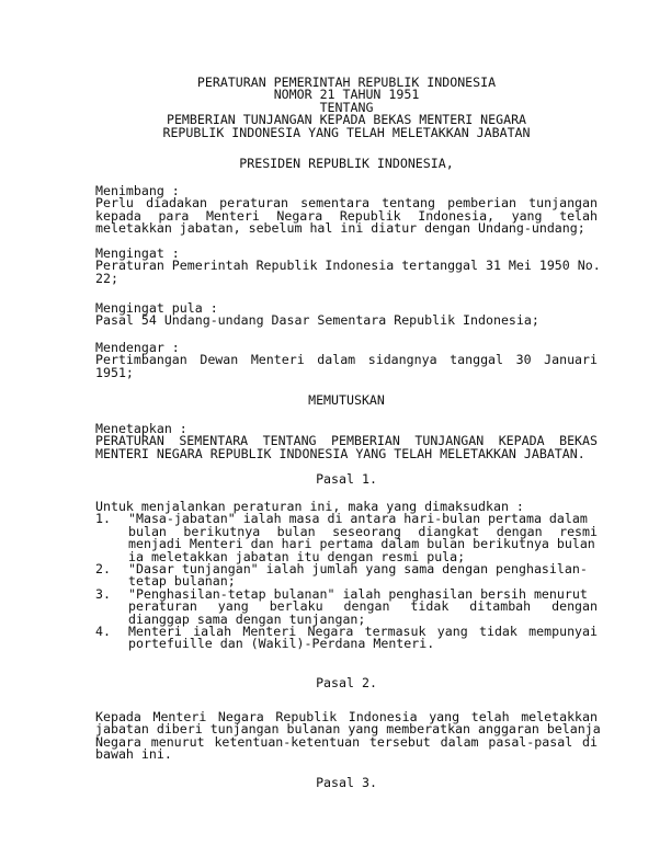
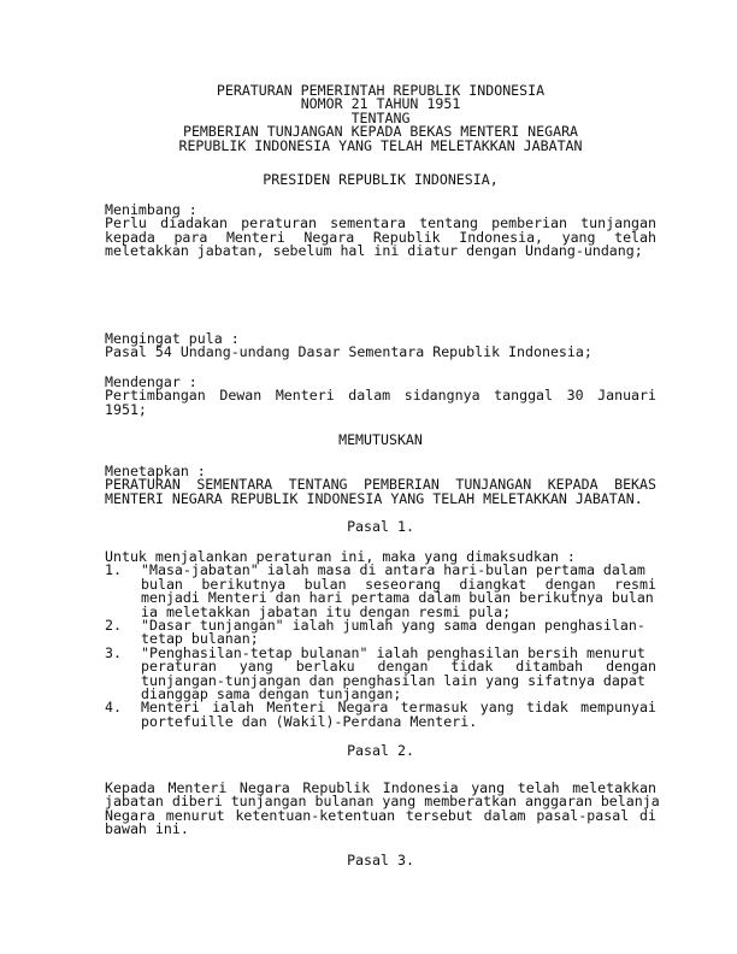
  PERATURAN PEMERINTAH REPUBLIK INDONESIA
  NOMOR 21 TAHUN 1951
  TENTANG
  PEMBERIAN TUNJANGAN KEPADA BEKAS MENTERI NEGARA
  REPUBLIK INDONESIA YANG TELAH MELETAKKAN JABATAN
  PRESIDEN REPUBLIK INDONESIA,
  Menimbang :
  Perlu diadakan peraturan sementara tentang pemberian tunjangan
  kepada para Menteri Negara Republik Indonesia, yang telah
  meletakkan jabatan, sebelum hal ini diatur dengan Undang-undang;
- Mengingat :
- Peraturan Pemerintah Republik Indonesia tertanggal 31 Mei 1950 No.
- 22;
  Mengingat pula :
  Pasal 54 Undang-undang Dasar Sementara Republik Indonesia;
  Mendengar :
  Pertimbangan Dewan Menteri dalam sidangnya tanggal 30 Januari
  1951;
  MEMUTUSKAN
  Menetapkan :
  PERATURAN SEMENTARA TENTANG PEMBERIAN TUNJANGAN KEPADA BEKAS
  MENTERI NEGARA REPUBLIK INDONESIA YANG TELAH MELETAKKAN JABATAN.
  Pasal 1.
  Untuk menjalankan peraturan ini, maka yang dimaksudkan :
  1.
  "Masa-jabatan" ialah masa di antara hari-bulan pertama dalam
  bulan berikutnya bulan seseorang diangkat dengan resmi
  menjadi Menteri dan hari pertama dalam bulan berikutnya bulan
  ia meletakkan jabatan itu dengan resmi pula;
  2.
  "Dasar tunjangan" ialah jumlah yang sama dengan penghasilan-
  tetap bulanan;
  3.
  "Penghasilan-tetap bulanan" ialah penghasilan bersih menurut
  peraturan yang berlaku dengan tidak ditambah dengan
+ tunjangan-tunjangan dan penghasilan lain yang sifatnya dapat
  dianggap sama dengan tunjangan;
  4.
  Menteri ialah Menteri Negara termasuk yang tidak mempunyai
  portefuille dan (Wakil)-Perdana Menteri.
  Pasal 2.
  Kepada Menteri Negara Republik Indonesia yang telah meletakkan
  jabatan diberi tunjangan bulanan yang memberatkan anggaran belanja
  Negara menurut ketentuan-ketentuan tersebut dalam pasal-pasal di
  bawah ini.
  Pasal 3.
